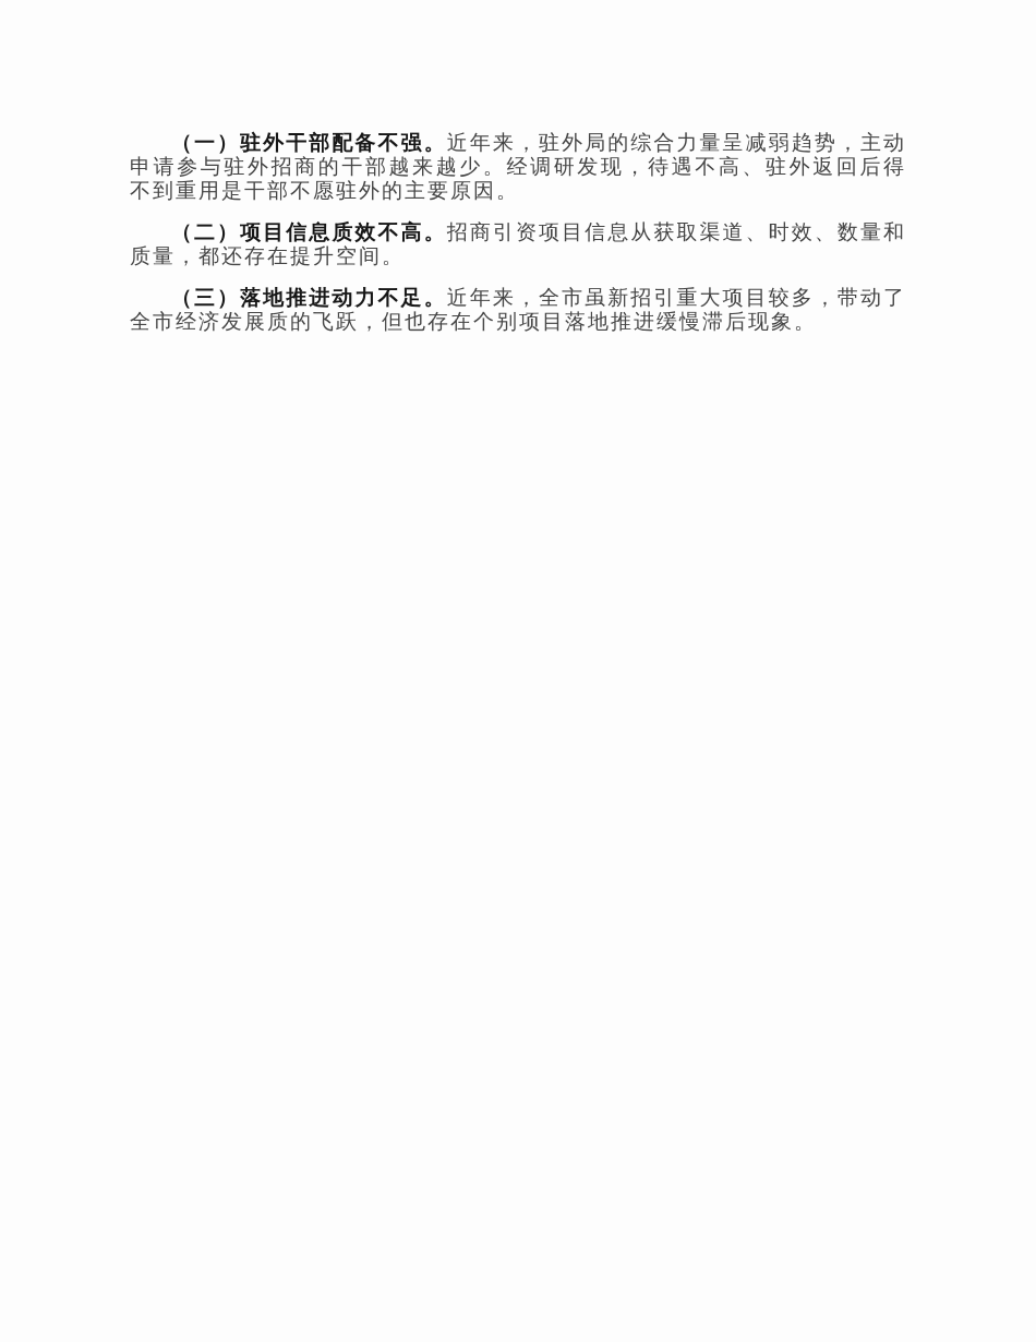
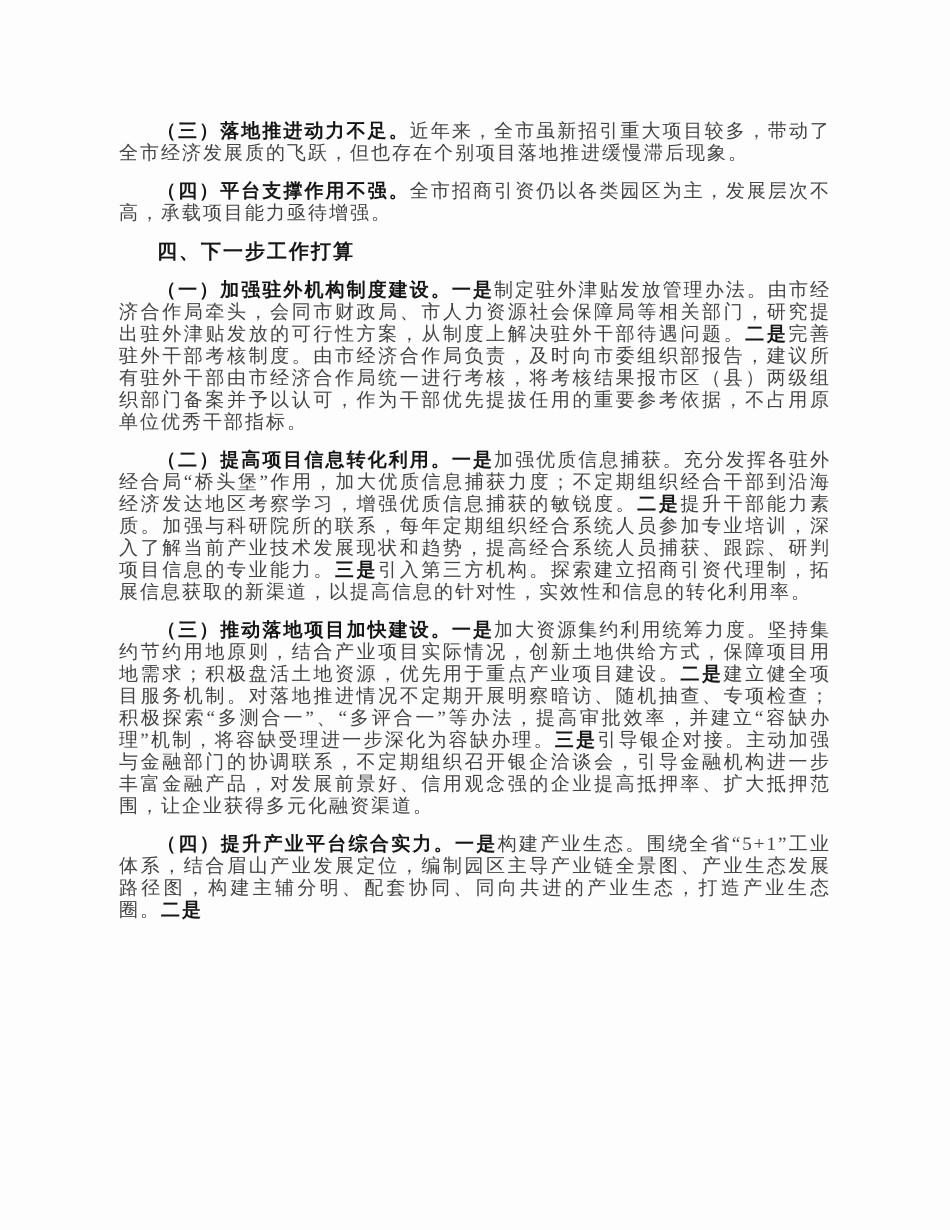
- （一）驻外干部配备不强。近年来，驻外局的综合力量呈减弱趋势，主动申请参与驻外招商的干部越来越少。经调研发现，待遇不高、驻外返回后得不到重用是干部不愿驻外的主要原因。
- （二）项目信息质效不高。招商引资项目信息从获取渠道、时效、数量和质量，都还存在提升空间。
  （三）落地推进动力不足。近年来，全市虽新招引重大项目较多，带动了全市经济发展质的飞跃，但也存在个别项目落地推进缓慢滞后现象。
+ （四）平台支撑作用不强。全市招商引资仍以各类园区为主，发展层次不高，承载项目能力亟待增强。
+ 四、下一步工作打算
+ （一）加强驻外机构制度建设。一是制定驻外津贴发放管理办法。由市经济合作局牵头，会同市财政局、市人力资源社会保障局等相关部门，研究提出驻外津贴发放的可行性方案，从制度上解决驻外干部待遇问题。二是完善驻外干部考核制度。由市经济合作局负责，及时向市委组织部报告，建议所有驻外干部由市经济合作局统一进行考核，将考核结果报市区（县）两级组织部门备案并予以认可，作为干部优先提拔任用的重要参考依据，不占用原单位优秀干部指标。
+ （二）提高项目信息转化利用。一是加强优质信息捕获。充分发挥各驻外经合局“桥头堡”作用，加大优质信息捕获力度；不定期组织经合干部到沿海经济发达地区考察学习，增强优质信息捕获的敏锐度。二是提升干部能力素质。加强与科研院所的联系，每年定期组织经合系统人员参加专业培训，深入了解当前产业技术发展现状和趋势，提高经合系统人员捕获、跟踪、研判项目信息的专业能力。三是引入第三方机构。探索建立招商引资代理制，拓展信息获取的新渠道，以提高信息的针对性，实效性和信息的转化利用率。
+ （三）推动落地项目加快建设。一是加大资源集约利用统筹力度。坚持集约节约用地原则，结合产业项目实际情况，创新土地供给方式，保障项目用地需求；积极盘活土地资源，优先用于重点产业项目建设。二是建立健全项目服务机制。对落地推进情况不定期开展明察暗访、随机抽查、专项检查；积极探索“多测合一”、“多评合一”等办法，提高审批效率，并建立“容缺办理”机制，将容缺受理进一步深化为容缺办理。三是引导银企对接。主动加强与金融部门的协调联系，不定期组织召开银企洽谈会，引导金融机构进一步丰富金融产品，对发展前景好、信用观念强的企业提高抵押率、扩大抵押范围，让企业获得多元化融资渠道。
+ （四）提升产业平台综合实力。一是构建产业生态。围绕全省“5+1”工业体系，结合眉山产业发展定位，编制园区主导产业链全景图、产业生态发展路径图，构建主辅分明、配套协同、同向共进的产业生态，打造产业生态圈。二是
